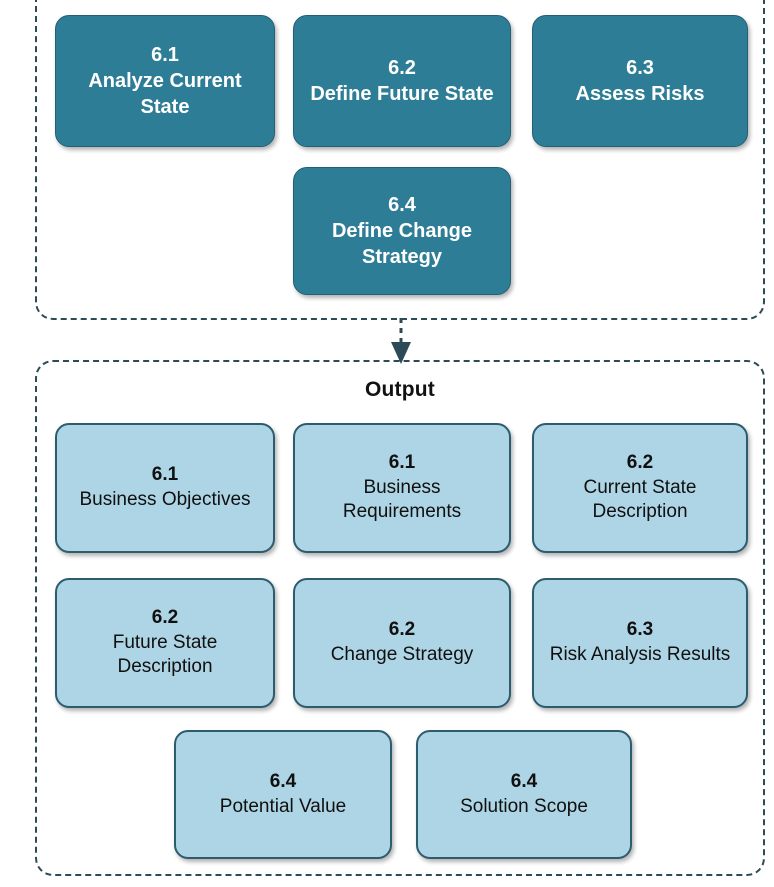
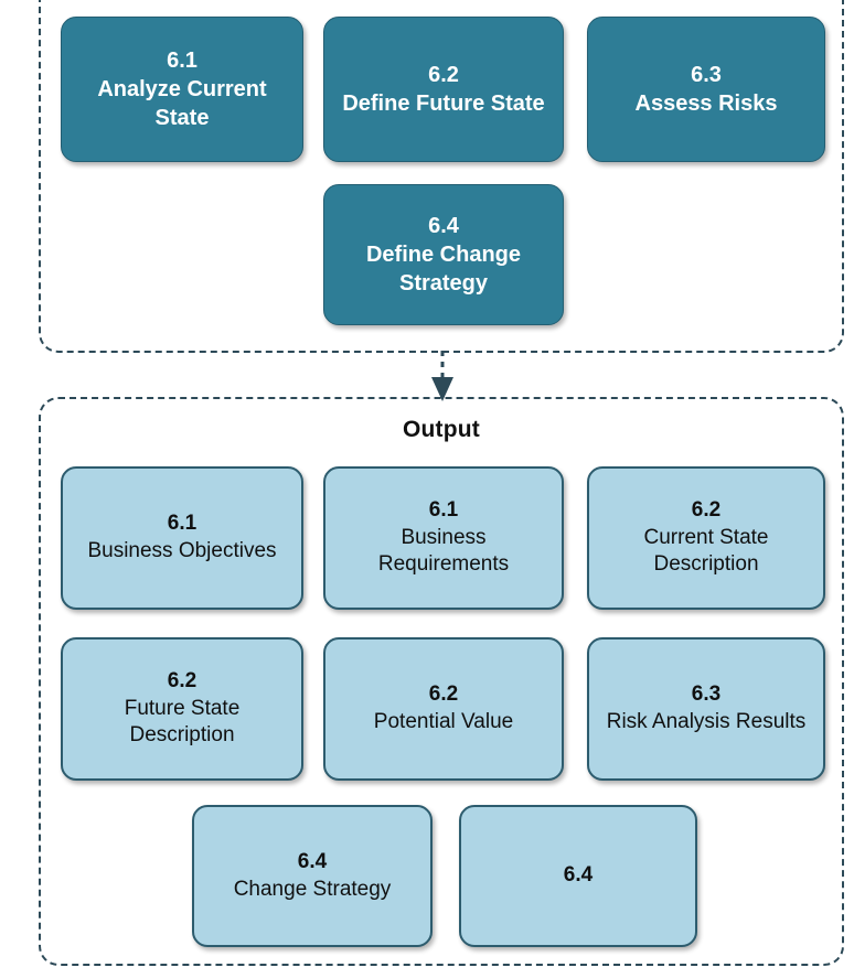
  6.1
  Analyze Current State
  6.2
  Define Future State
  6.3
  Assess Risks
  6.4
  Define Change Strategy
  Output
  6.1
  Business Objectives
  6.1
  Business Requirements
  6.2
  Current State Description
  6.2
  Future State Description
  6.2
- Change Strategy
+ Potential Value
  6.3
  Risk Analysis Results
  6.4
- Potential Value
+ Change Strategy
  6.4
- Solution Scope
